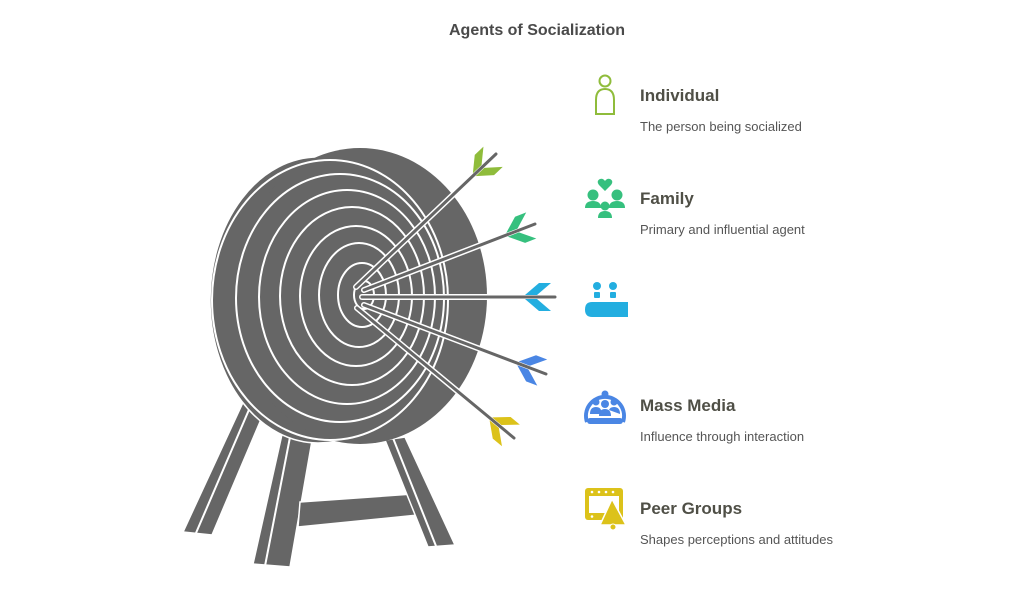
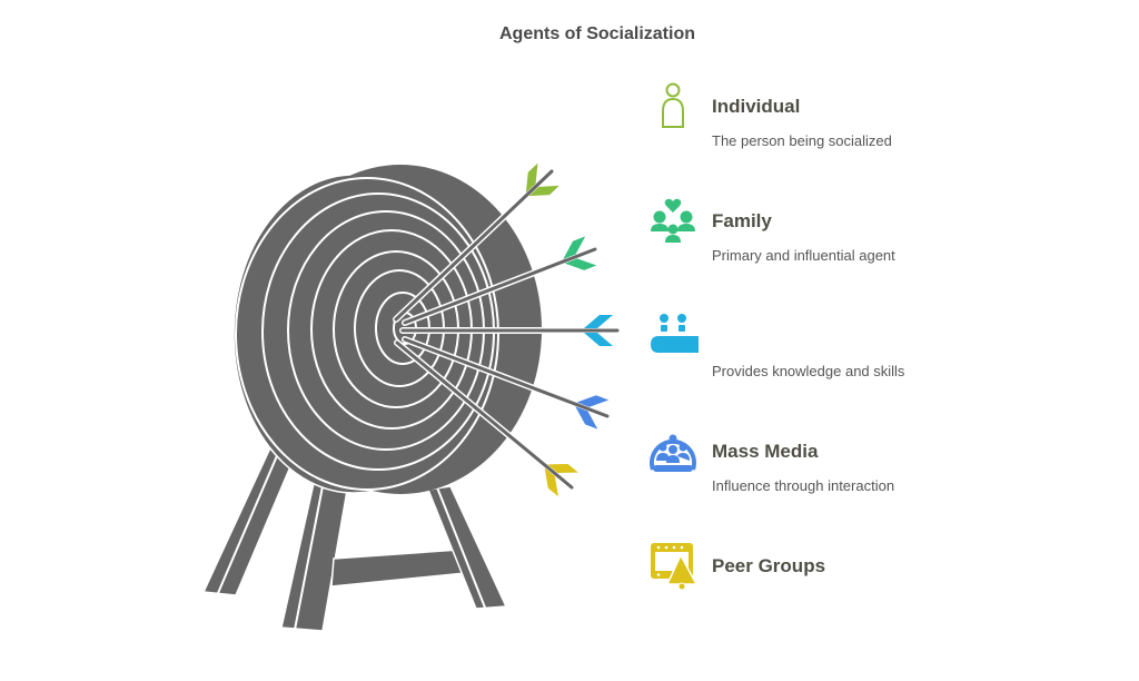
  Agents of Socialization
  Individual
  The person being socialized
  Family
  Primary and influential agent
+ Provides knowledge and skills
  Mass Media
  Influence through interaction
  Peer Groups
- Shapes perceptions and attitudes
